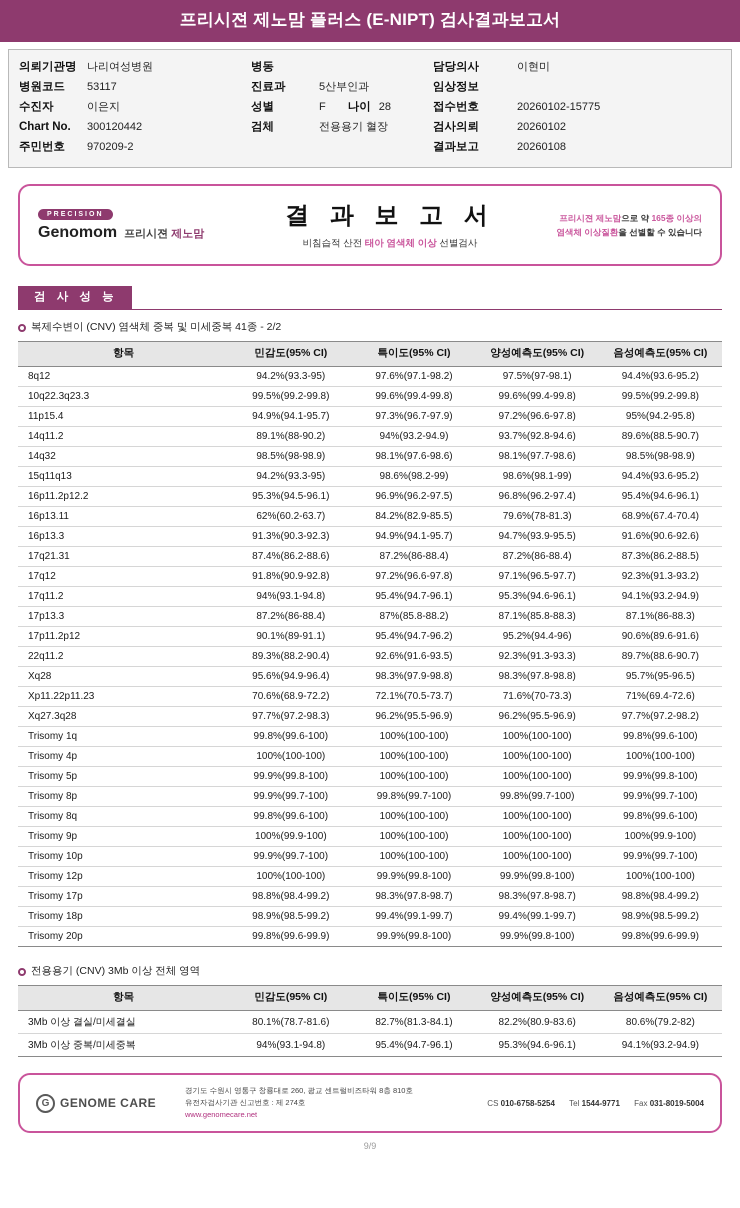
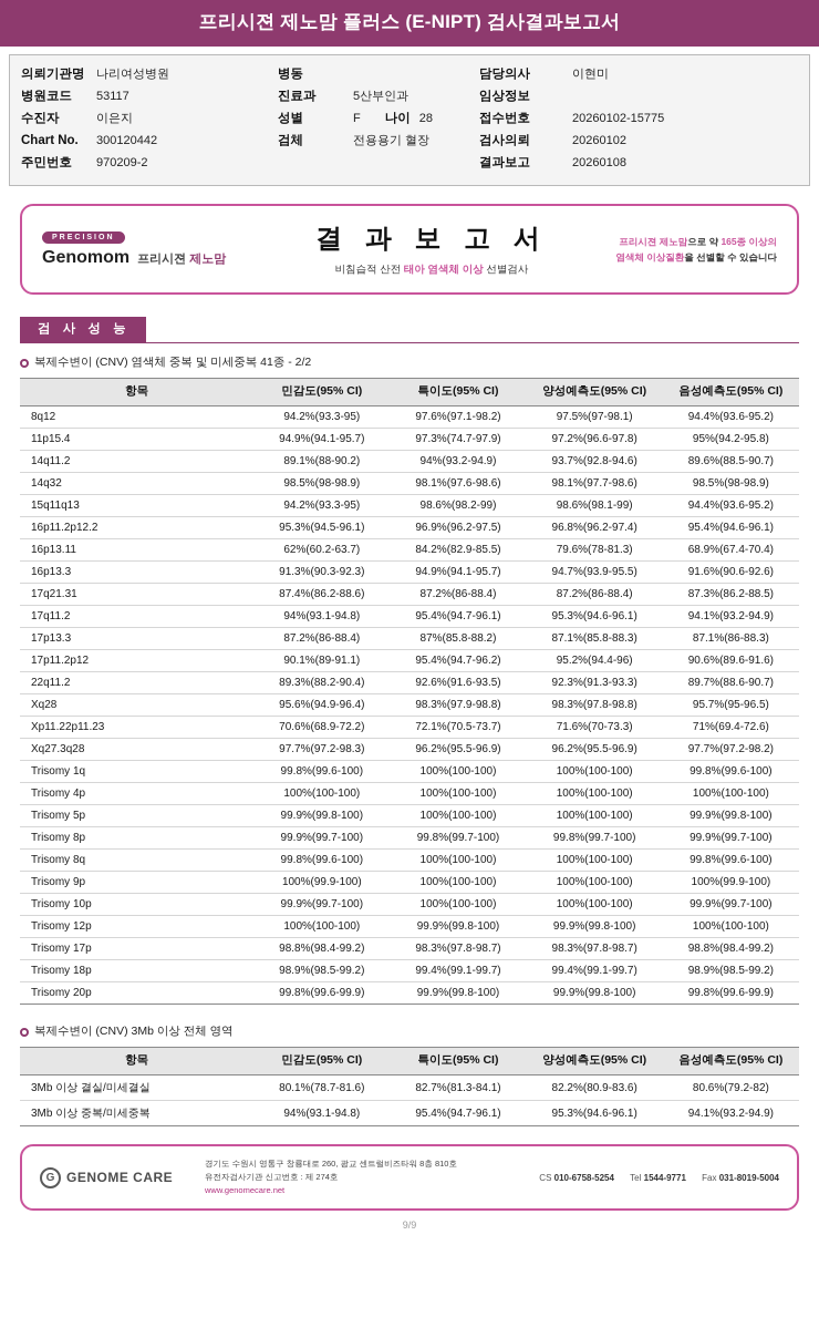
  프리시젼 제노맘 플러스 (E-NIPT) 검사결과보고서
  의뢰기관명
  나리여성병원
  병원코드
  53117
  수진자
  이은지
  Chart No.
  300120442
  주민번호
  970209-2
  병동
  진료과
  5산부인과
  성별
  F
  나이
  28
  검체
  전용용기 혈장
  담당의사
  이현미
  임상정보
  접수번호
  20260102-15775
  검사의뢰
  20260102
  결과보고
  20260108
  Genomom
  프리시젼 제노맘
  결 과 보 고 서
  비침습적 산전 태아 염색체 이상 선별검사
  프리시젼 제노맘으로 약 165종 이상의
  염색체 이상질환을 선별할 수 있습니다
  검 사 성 능
  복제수변이 (CNV) 염색체 중복 및 미세중복 41종 - 2/2
  항목	민감도(95% CI)	특이도(95% CI)	양성예측도(95% CI)	음성예측도(95% CI)
  8q12	94.2%(93.3-95)	97.6%(97.1-98.2)	97.5%(97-98.1)	94.4%(93.6-95.2)
- 10q22.3q23.3	99.5%(99.2-99.8)	99.6%(99.4-99.8)	99.6%(99.4-99.8)	99.5%(99.2-99.8)
- 11p15.4	94.9%(94.1-95.7)	97.3%(96.7-97.9)	97.2%(96.6-97.8)	95%(94.2-95.8)
+ 11p15.4	94.9%(94.1-95.7)	97.3%(74.7-97.9)	97.2%(96.6-97.8)	95%(94.2-95.8)
  14q11.2	89.1%(88-90.2)	94%(93.2-94.9)	93.7%(92.8-94.6)	89.6%(88.5-90.7)
  14q32	98.5%(98-98.9)	98.1%(97.6-98.6)	98.1%(97.7-98.6)	98.5%(98-98.9)
  15q11q13	94.2%(93.3-95)	98.6%(98.2-99)	98.6%(98.1-99)	94.4%(93.6-95.2)
  16p11.2p12.2	95.3%(94.5-96.1)	96.9%(96.2-97.5)	96.8%(96.2-97.4)	95.4%(94.6-96.1)
  16p13.11	62%(60.2-63.7)	84.2%(82.9-85.5)	79.6%(78-81.3)	68.9%(67.4-70.4)
  16p13.3	91.3%(90.3-92.3)	94.9%(94.1-95.7)	94.7%(93.9-95.5)	91.6%(90.6-92.6)
  17q21.31	87.4%(86.2-88.6)	87.2%(86-88.4)	87.2%(86-88.4)	87.3%(86.2-88.5)
- 17q12	91.8%(90.9-92.8)	97.2%(96.6-97.8)	97.1%(96.5-97.7)	92.3%(91.3-93.2)
  17q11.2	94%(93.1-94.8)	95.4%(94.7-96.1)	95.3%(94.6-96.1)	94.1%(93.2-94.9)
  17p13.3	87.2%(86-88.4)	87%(85.8-88.2)	87.1%(85.8-88.3)	87.1%(86-88.3)
  17p11.2p12	90.1%(89-91.1)	95.4%(94.7-96.2)	95.2%(94.4-96)	90.6%(89.6-91.6)
  22q11.2	89.3%(88.2-90.4)	92.6%(91.6-93.5)	92.3%(91.3-93.3)	89.7%(88.6-90.7)
  Xq28	95.6%(94.9-96.4)	98.3%(97.9-98.8)	98.3%(97.8-98.8)	95.7%(95-96.5)
  Xp11.22p11.23	70.6%(68.9-72.2)	72.1%(70.5-73.7)	71.6%(70-73.3)	71%(69.4-72.6)
  Xq27.3q28	97.7%(97.2-98.3)	96.2%(95.5-96.9)	96.2%(95.5-96.9)	97.7%(97.2-98.2)
  Trisomy 1q	99.8%(99.6-100)	100%(100-100)	100%(100-100)	99.8%(99.6-100)
  Trisomy 4p	100%(100-100)	100%(100-100)	100%(100-100)	100%(100-100)
  Trisomy 5p	99.9%(99.8-100)	100%(100-100)	100%(100-100)	99.9%(99.8-100)
  Trisomy 8p	99.9%(99.7-100)	99.8%(99.7-100)	99.8%(99.7-100)	99.9%(99.7-100)
  Trisomy 8q	99.8%(99.6-100)	100%(100-100)	100%(100-100)	99.8%(99.6-100)
  Trisomy 9p	100%(99.9-100)	100%(100-100)	100%(100-100)	100%(99.9-100)
  Trisomy 10p	99.9%(99.7-100)	100%(100-100)	100%(100-100)	99.9%(99.7-100)
  Trisomy 12p	100%(100-100)	99.9%(99.8-100)	99.9%(99.8-100)	100%(100-100)
  Trisomy 17p	98.8%(98.4-99.2)	98.3%(97.8-98.7)	98.3%(97.8-98.7)	98.8%(98.4-99.2)
  Trisomy 18p	98.9%(98.5-99.2)	99.4%(99.1-99.7)	99.4%(99.1-99.7)	98.9%(98.5-99.2)
  Trisomy 20p	99.8%(99.6-99.9)	99.9%(99.8-100)	99.9%(99.8-100)	99.8%(99.6-99.9)
- 전용용기 (CNV) 3Mb 이상 전체 영역
+ 복제수변이 (CNV) 3Mb 이상 전체 영역
  항목	민감도(95% CI)	특이도(95% CI)	양성예측도(95% CI)	음성예측도(95% CI)
  3Mb 이상 결실/미세결실	80.1%(78.7-81.6)	82.7%(81.3-84.1)	82.2%(80.9-83.6)	80.6%(79.2-82)
  3Mb 이상 중복/미세중복	94%(93.1-94.8)	95.4%(94.7-96.1)	95.3%(94.6-96.1)	94.1%(93.2-94.9)
  G
  GENOME CARE
  경기도 수원시 영통구 창룡대로 260, 광교 센트럴비즈타워 8층 810호
  유전자검사기관 신고번호 : 제 274호
  www.genomecare.net
  CS 010-6758-5254 Tel 1544-9771 Fax 031-8019-5004
  9/9
